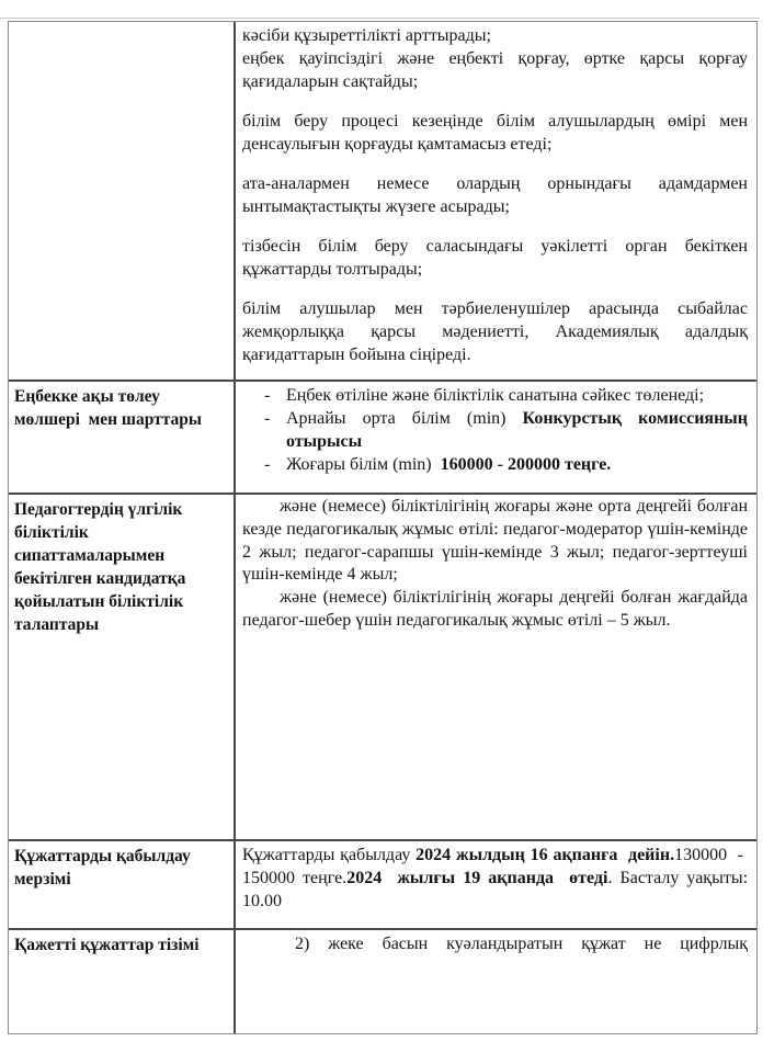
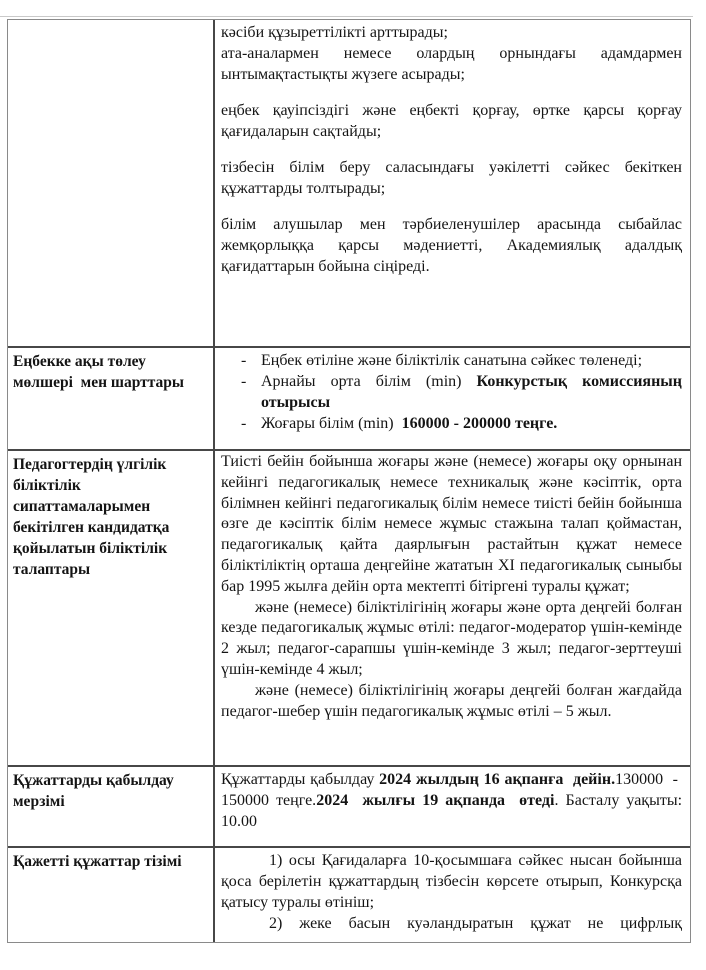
  кәсіби құзыреттілікті арттырады;
- еңбек қауіпсіздігі және еңбекті қорғау, өртке қарсы қорғау қағидаларын сақтайды;
+ ата-аналармен немесе олардың орнындағы адамдармен ынтымақтастықты жүзеге асырады;
- білім беру процесі кезеңінде білім алушылардың өмірі мен денсаулығын қорғауды қамтамасыз етеді;
- ата-аналармен немесе олардың орнындағы адамдармен ынтымақтастықты жүзеге асырады;
+ еңбек қауіпсіздігі және еңбекті қорғау, өртке қарсы қорғау қағидаларын сақтайды;
- тізбесін білім беру саласындағы уәкілетті орган бекіткен құжаттарды толтырады;
+ тізбесін білім беру саласындағы уәкілетті сәйкес бекіткен құжаттарды толтырады;
  білім алушылар мен тәрбиеленушілер арасында сыбайлас жемқорлыққа қарсы мәдениетті, Академиялық адалдық қағидаттарын бойына сіңіреді.
  Еңбекке ақы төлеу мөлшері мен шарттары
  -
  Еңбек өтіліне және біліктілік санатына сәйкес төленеді;
  -
  Арнайы орта білім (min) Конкурстық комиссияның отырысы
  -
  Жоғары білім (min) 160000 - 200000 теңге.
  Педагогтердің үлгілік біліктілік сипаттамаларымен бекітілген кандидатқа қойылатын біліктілік талаптары
+ Тиісті бейін бойынша жоғары және (немесе) жоғары оқу орнынан кейінгі педагогикалық немесе техникалық және кәсіптік, орта білімнен кейінгі педагогикалық білім немесе тиісті бейін бойынша өзге де кәсіптік білім немесе жұмыс стажына талап қоймастан, педагогикалық қайта даярлығын растайтын құжат немесе біліктіліктің орташа деңгейіне жататын XI педагогикалық сыныбы бар 1995 жылға дейін орта мектепті бітіргені туралы құжат;
  және (немесе) біліктілігінің жоғары және орта деңгейі болған кезде педагогикалық жұмыс өтілі: педагог-модератор үшін-кемінде 2 жыл; педагог-сарапшы үшін-кемінде 3 жыл; педагог-зерттеуші үшін-кемінде 4 жыл;
  және (немесе) біліктілігінің жоғары деңгейі болған жағдайда педагог-шебер үшін педагогикалық жұмыс өтілі – 5 жыл.
  Құжаттарды қабылдау мерзімі
  Құжаттарды қабылдау 2024 жылдың 16 ақпанға дейін.130000 - 150000 теңге.2024 жылғы 19 ақпанда өтеді. Басталу уақыты: 10.00
  Қажетті құжаттар тізімі
+ 1) осы Қағидаларға 10-қосымшаға сәйкес нысан бойынша қоса берілетін құжаттардың тізбесін көрсете отырып, Конкурсқа қатысу туралы өтініш;
  2) жеке басын куәландыратын құжат не цифрлық
